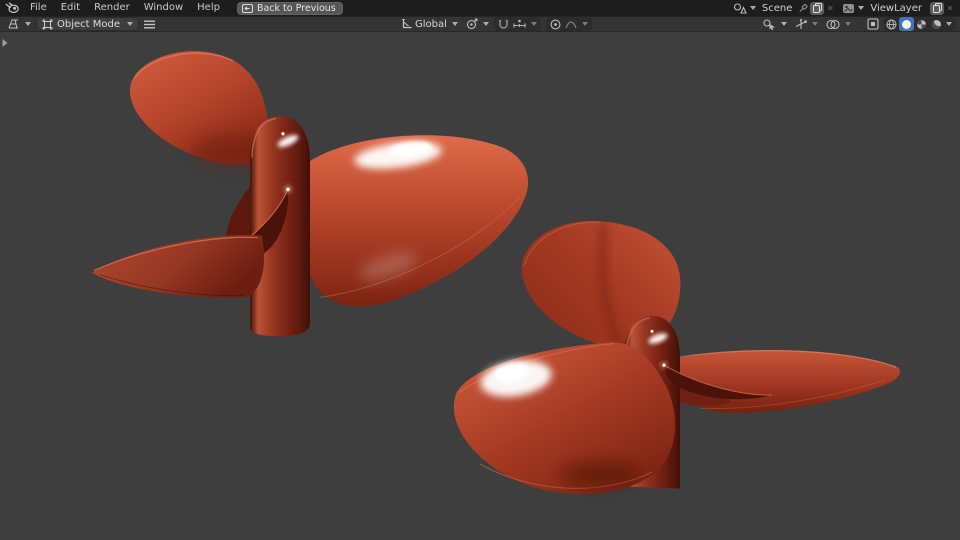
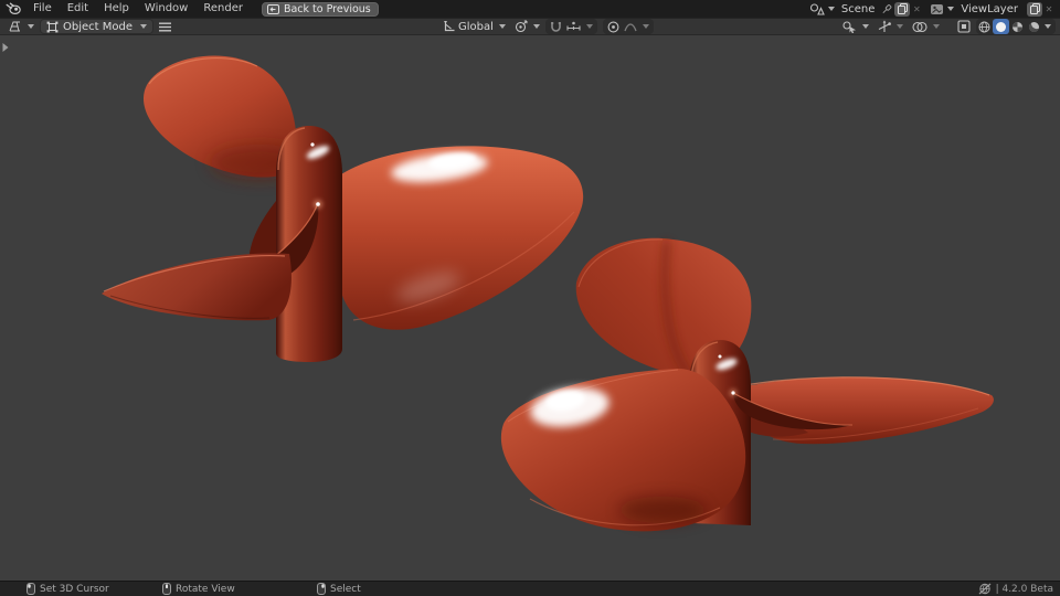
  File
  Edit
- Render
+ Help
  Window
- Help
+ Render
  Back to Previous
  Scene
  ✕
  ViewLayer
  ✕
  Object Mode
  Global
+ Set 3D Cursor
+ Rotate View
+ Select
+ | 4.2.0 Beta
